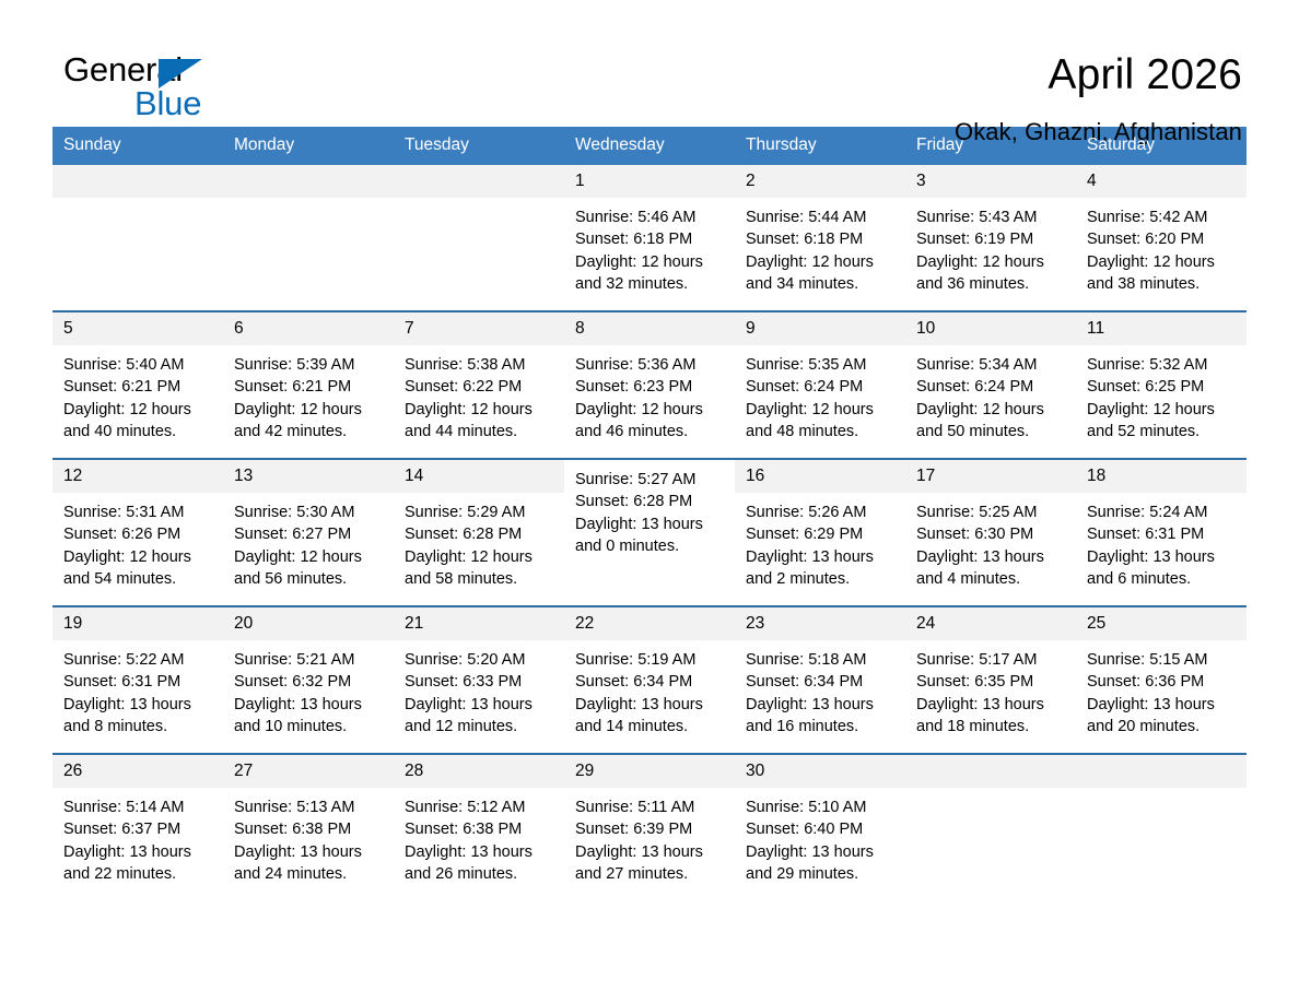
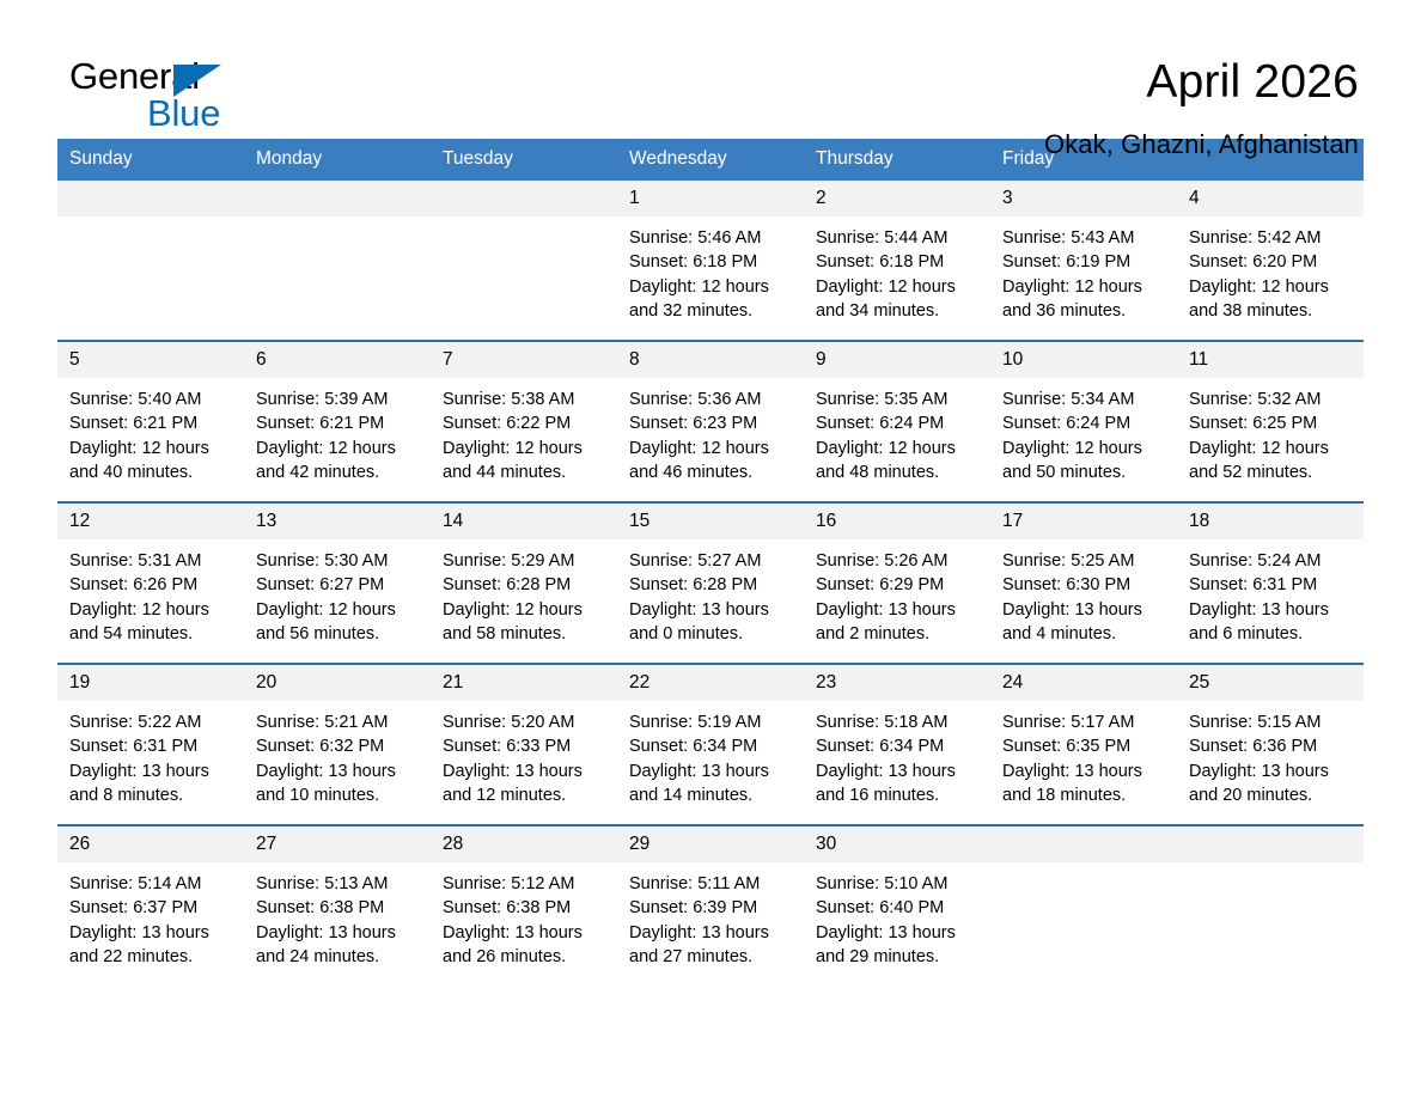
  General
  Blue
  April 2026
  Okak, Ghazni, Afghanistan
  Sunday
  Monday
  Tuesday
  Wednesday
  Thursday
  Friday
- Saturday
  1
  Sunrise: 5:46 AM
  Sunset: 6:18 PM
  Daylight: 12 hours
  and 32 minutes.
  2
  Sunrise: 5:44 AM
  Sunset: 6:18 PM
  Daylight: 12 hours
  and 34 minutes.
  3
  Sunrise: 5:43 AM
  Sunset: 6:19 PM
  Daylight: 12 hours
  and 36 minutes.
  4
  Sunrise: 5:42 AM
  Sunset: 6:20 PM
  Daylight: 12 hours
  and 38 minutes.
  5
  Sunrise: 5:40 AM
  Sunset: 6:21 PM
  Daylight: 12 hours
  and 40 minutes.
  6
  Sunrise: 5:39 AM
  Sunset: 6:21 PM
  Daylight: 12 hours
  and 42 minutes.
  7
  Sunrise: 5:38 AM
  Sunset: 6:22 PM
  Daylight: 12 hours
  and 44 minutes.
  8
  Sunrise: 5:36 AM
  Sunset: 6:23 PM
  Daylight: 12 hours
  and 46 minutes.
  9
  Sunrise: 5:35 AM
  Sunset: 6:24 PM
  Daylight: 12 hours
  and 48 minutes.
  10
  Sunrise: 5:34 AM
  Sunset: 6:24 PM
  Daylight: 12 hours
  and 50 minutes.
  11
  Sunrise: 5:32 AM
  Sunset: 6:25 PM
  Daylight: 12 hours
  and 52 minutes.
  12
  Sunrise: 5:31 AM
  Sunset: 6:26 PM
  Daylight: 12 hours
  and 54 minutes.
  13
  Sunrise: 5:30 AM
  Sunset: 6:27 PM
  Daylight: 12 hours
  and 56 minutes.
  14
  Sunrise: 5:29 AM
  Sunset: 6:28 PM
  Daylight: 12 hours
  and 58 minutes.
+ 15
  Sunrise: 5:27 AM
  Sunset: 6:28 PM
  Daylight: 13 hours
  and 0 minutes.
  16
  Sunrise: 5:26 AM
  Sunset: 6:29 PM
  Daylight: 13 hours
  and 2 minutes.
  17
  Sunrise: 5:25 AM
  Sunset: 6:30 PM
  Daylight: 13 hours
  and 4 minutes.
  18
  Sunrise: 5:24 AM
  Sunset: 6:31 PM
  Daylight: 13 hours
  and 6 minutes.
  19
  Sunrise: 5:22 AM
  Sunset: 6:31 PM
  Daylight: 13 hours
  and 8 minutes.
  20
  Sunrise: 5:21 AM
  Sunset: 6:32 PM
  Daylight: 13 hours
  and 10 minutes.
  21
  Sunrise: 5:20 AM
  Sunset: 6:33 PM
  Daylight: 13 hours
  and 12 minutes.
  22
  Sunrise: 5:19 AM
  Sunset: 6:34 PM
  Daylight: 13 hours
  and 14 minutes.
  23
  Sunrise: 5:18 AM
  Sunset: 6:34 PM
  Daylight: 13 hours
  and 16 minutes.
  24
  Sunrise: 5:17 AM
  Sunset: 6:35 PM
  Daylight: 13 hours
  and 18 minutes.
  25
  Sunrise: 5:15 AM
  Sunset: 6:36 PM
  Daylight: 13 hours
  and 20 minutes.
  26
  Sunrise: 5:14 AM
  Sunset: 6:37 PM
  Daylight: 13 hours
  and 22 minutes.
  27
  Sunrise: 5:13 AM
  Sunset: 6:38 PM
  Daylight: 13 hours
  and 24 minutes.
  28
  Sunrise: 5:12 AM
  Sunset: 6:38 PM
  Daylight: 13 hours
  and 26 minutes.
  29
  Sunrise: 5:11 AM
  Sunset: 6:39 PM
  Daylight: 13 hours
  and 27 minutes.
  30
  Sunrise: 5:10 AM
  Sunset: 6:40 PM
  Daylight: 13 hours
  and 29 minutes.
